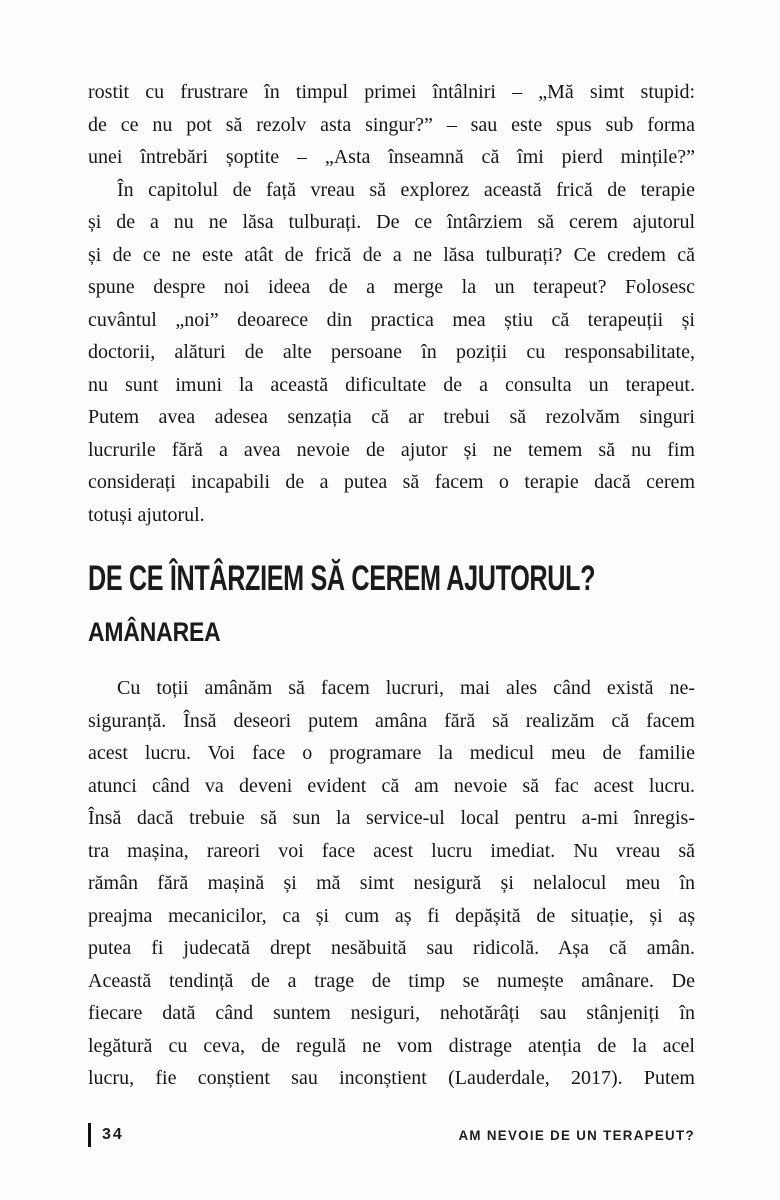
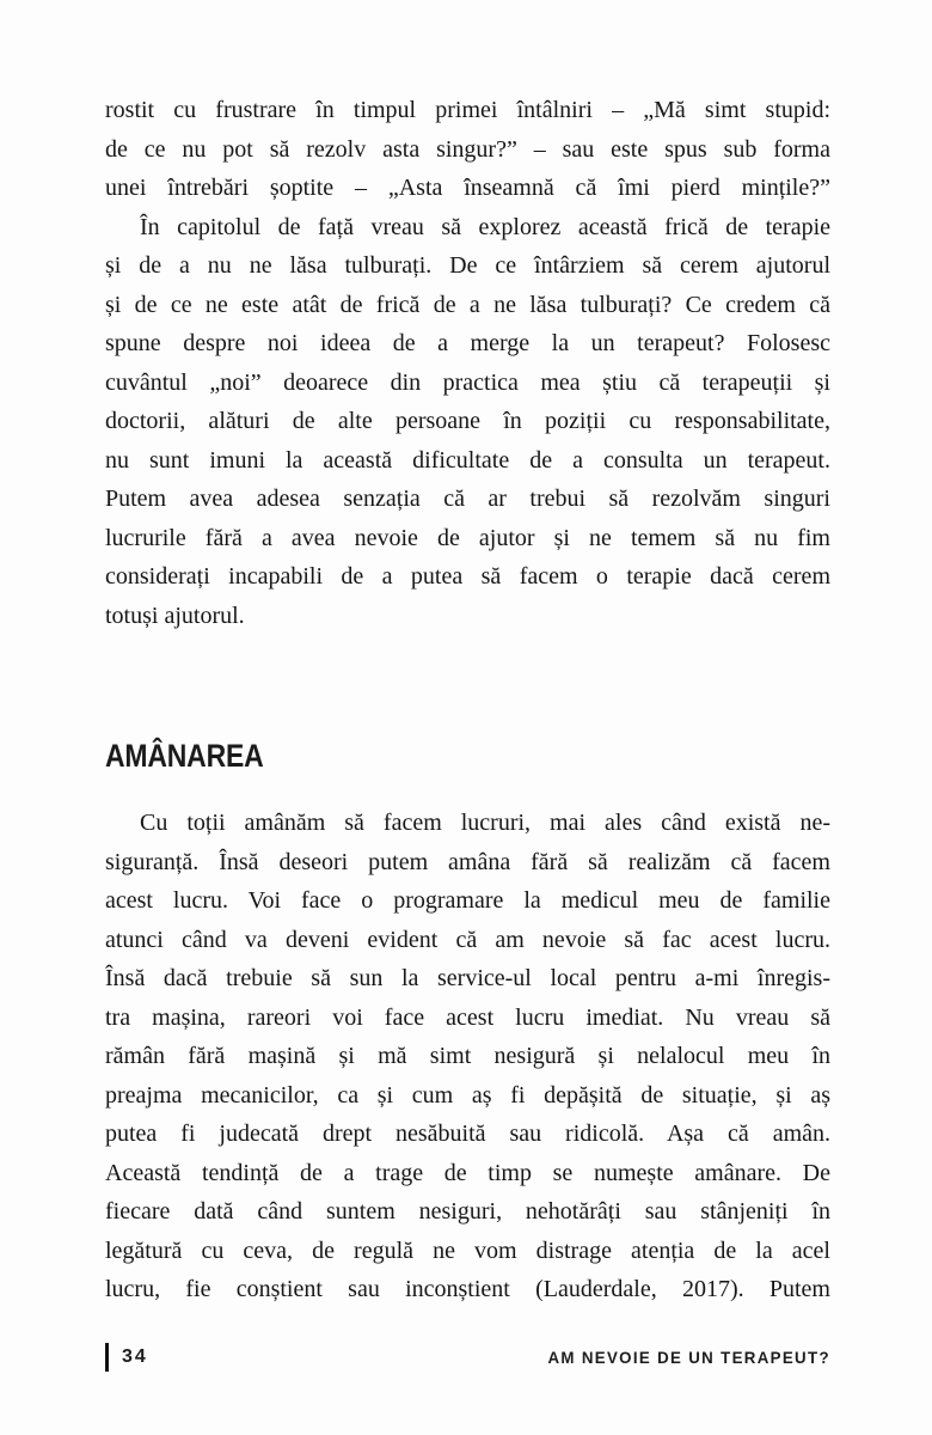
  rostit cu frustrare în timpul primei întâlniri – „Mă simt stupid:
  de ce nu pot să rezolv asta singur?” – sau este spus sub forma
  unei întrebări șoptite – „Asta înseamnă că îmi pierd mințile?”
  În capitolul de față vreau să explorez această frică de terapie
  și de a nu ne lăsa tulburați. De ce întârziem să cerem ajutorul
  și de ce ne este atât de frică de a ne lăsa tulburați? Ce credem că
  spune despre noi ideea de a merge la un terapeut? Folosesc
  cuvântul „noi” deoarece din practica mea știu că terapeuții și
  doctorii, alături de alte persoane în poziții cu responsabilitate,
  nu sunt imuni la această dificultate de a consulta un terapeut.
  Putem avea adesea senzația că ar trebui să rezolvăm singuri
  lucrurile fără a avea nevoie de ajutor și ne temem să nu fim
  considerați incapabili de a putea să facem o terapie dacă cerem
  totuși ajutorul.
- DE CE ÎNTÂRZIEM SĂ CEREM AJUTORUL?
  AMÂNAREA
  Cu toții amânăm să facem lucruri, mai ales când există ne-
  siguranță. Însă deseori putem amâna fără să realizăm că facem
  acest lucru. Voi face o programare la medicul meu de familie
  atunci când va deveni evident că am nevoie să fac acest lucru.
  Însă dacă trebuie să sun la service-ul local pentru a-mi înregis-
  tra mașina, rareori voi face acest lucru imediat. Nu vreau să
  rămân fără mașină și mă simt nesigură și nelalocul meu în
  preajma mecanicilor, ca și cum aș fi depășită de situație, și aș
  putea fi judecată drept nesăbuită sau ridicolă. Așa că amân.
  Această tendință de a trage de timp se numește amânare. De
  fiecare dată când suntem nesiguri, nehotărâți sau stânjeniți în
  legătură cu ceva, de regulă ne vom distrage atenția de la acel
  lucru, fie conștient sau inconștient (Lauderdale, 2017). Putem
  34
  AM NEVOIE DE UN TERAPEUT?
